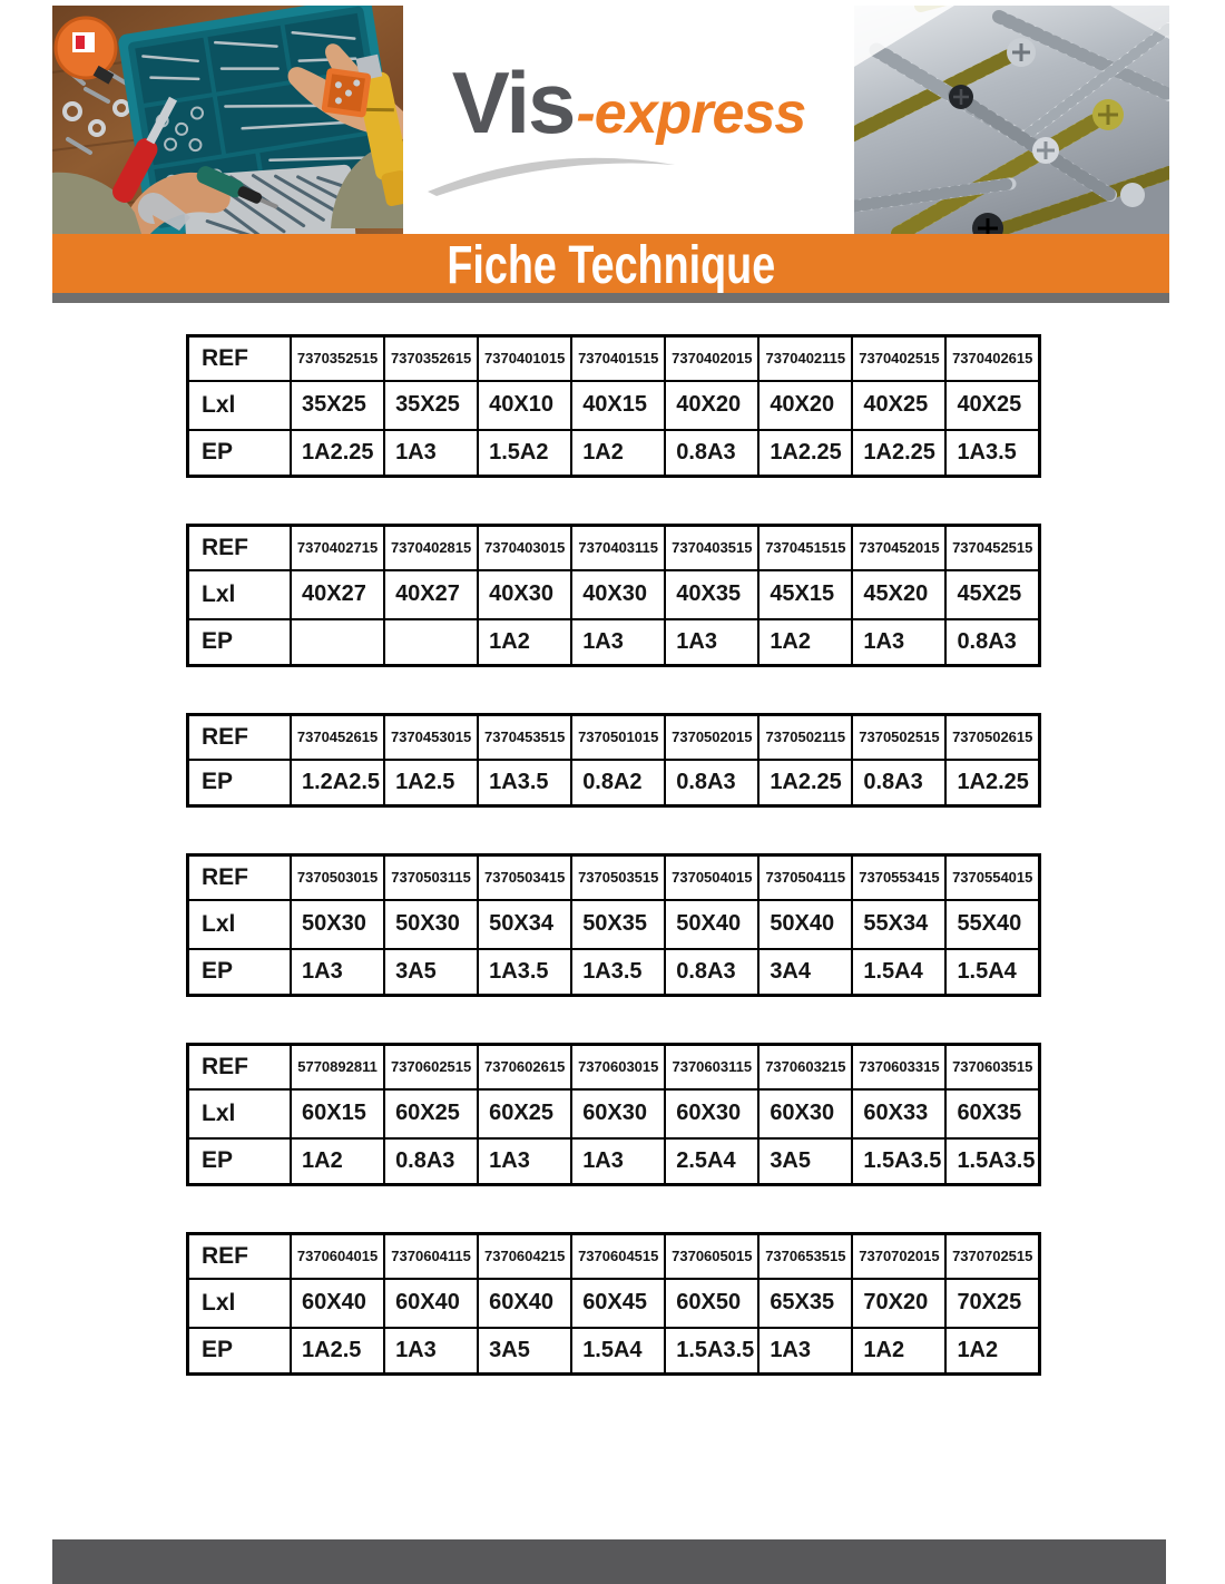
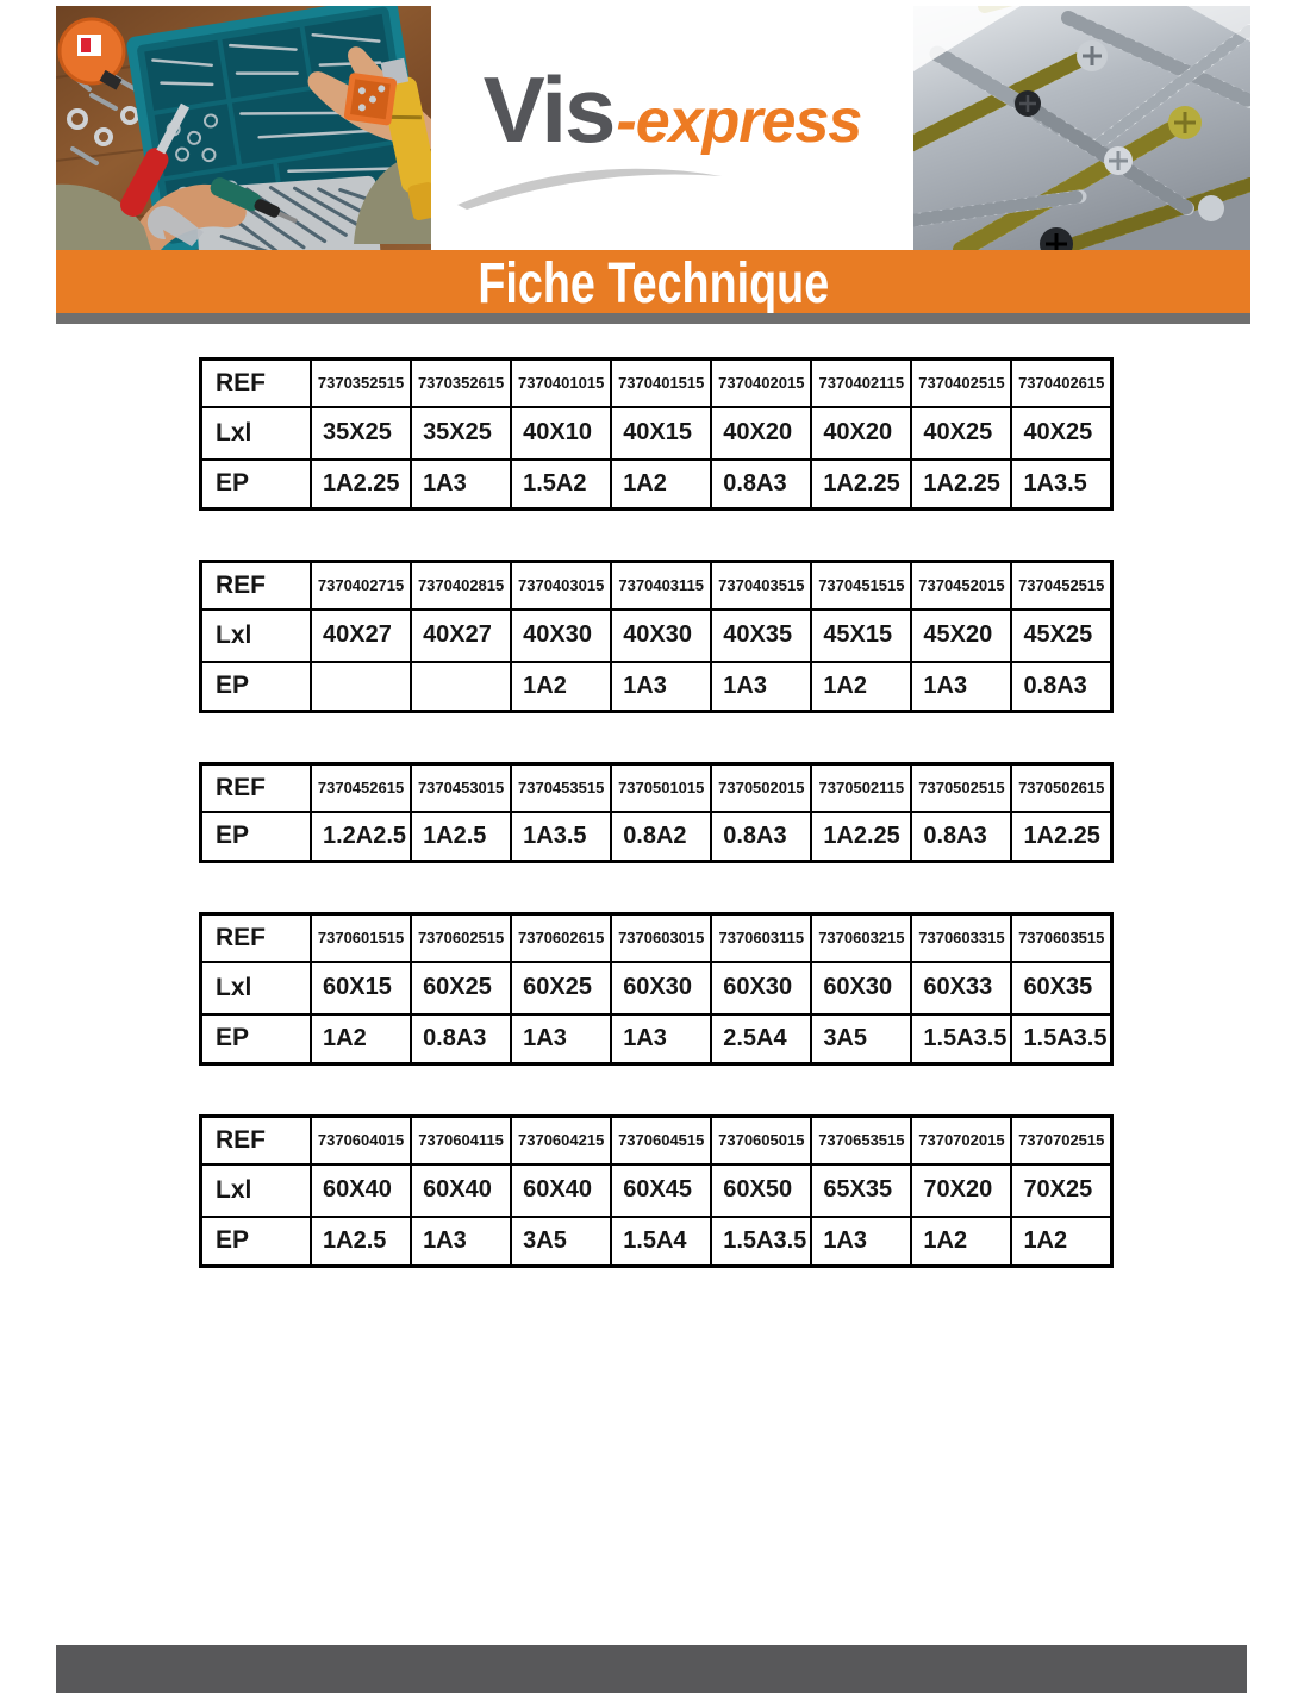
  Vis
  -express
  Fiche Technique
  REF	7370352515	7370352615	7370401015	7370401515	7370402015	7370402115	7370402515	7370402615
  Lxl	35X25	35X25	40X10	40X15	40X20	40X20	40X25	40X25
  EP	1A2.25	1A3	1.5A2	1A2	0.8A3	1A2.25	1A2.25	1A3.5
  REF	7370402715	7370402815	7370403015	7370403115	7370403515	7370451515	7370452015	7370452515
  Lxl	40X27	40X27	40X30	40X30	40X35	45X15	45X20	45X25
  EP			1A2	1A3	1A3	1A2	1A3	0.8A3
  REF	7370452615	7370453015	7370453515	7370501015	7370502015	7370502115	7370502515	7370502615
  EP	1.2A2.5	1A2.5	1A3.5	0.8A2	0.8A3	1A2.25	0.8A3	1A2.25
- REF	7370503015	7370503115	7370503415	7370503515	7370504015	7370504115	7370553415	7370554015
- Lxl	50X30	50X30	50X34	50X35	50X40	50X40	55X34	55X40
- EP	1A3	3A5	1A3.5	1A3.5	0.8A3	3A4	1.5A4	1.5A4
- REF	5770892811	7370602515	7370602615	7370603015	7370603115	7370603215	7370603315	7370603515
+ REF	7370601515	7370602515	7370602615	7370603015	7370603115	7370603215	7370603315	7370603515
  Lxl	60X15	60X25	60X25	60X30	60X30	60X30	60X33	60X35
  EP	1A2	0.8A3	1A3	1A3	2.5A4	3A5	1.5A3.5	1.5A3.5
  REF	7370604015	7370604115	7370604215	7370604515	7370605015	7370653515	7370702015	7370702515
  Lxl	60X40	60X40	60X40	60X45	60X50	65X35	70X20	70X25
  EP	1A2.5	1A3	3A5	1.5A4	1.5A3.5	1A3	1A2	1A2
